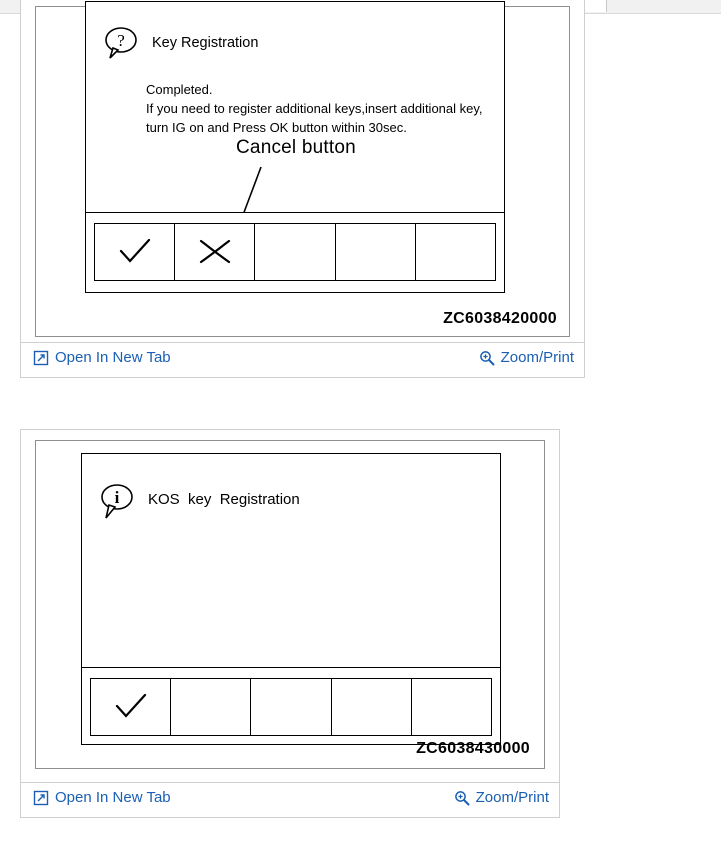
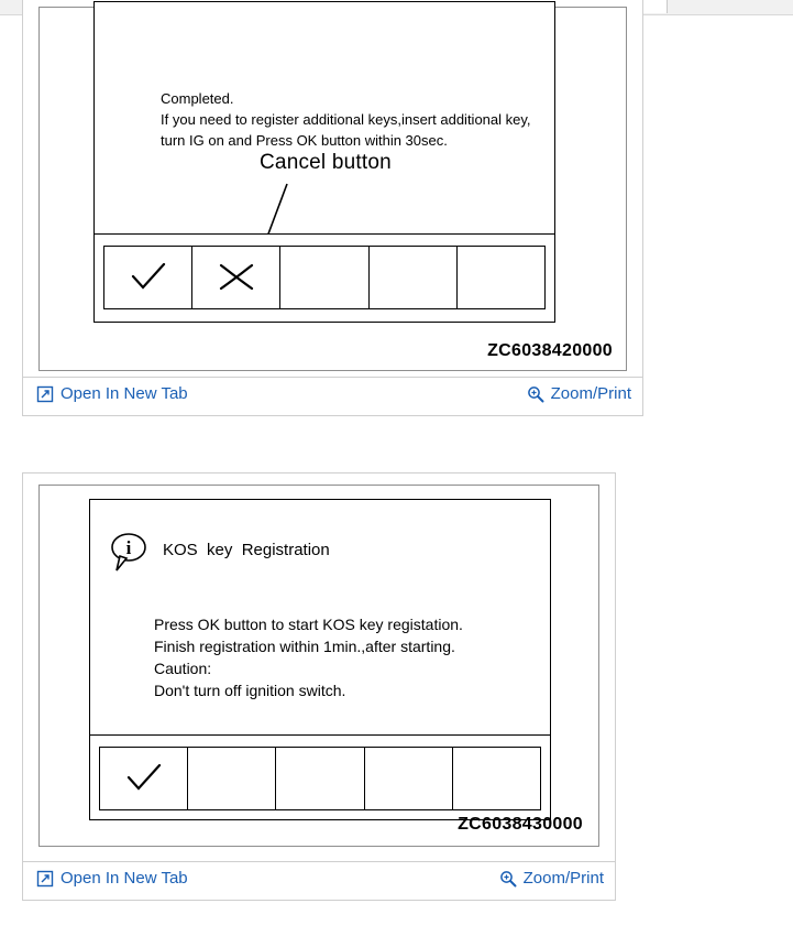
- ?
- Key Registration
  Completed.
  If you need to register additional keys,insert additional key,
  turn IG on and Press OK button within 30sec.
  Cancel button
  ZC6038420000
  Open In New Tab
  Zoom/Print
  i
  KOS key Registration
+ Press OK button to start KOS key registation.
+ Finish registration within 1min.,after starting.
+ Caution:
+ Don't turn off ignition switch.
  ZC6038430000
  Open In New Tab
  Zoom/Print
